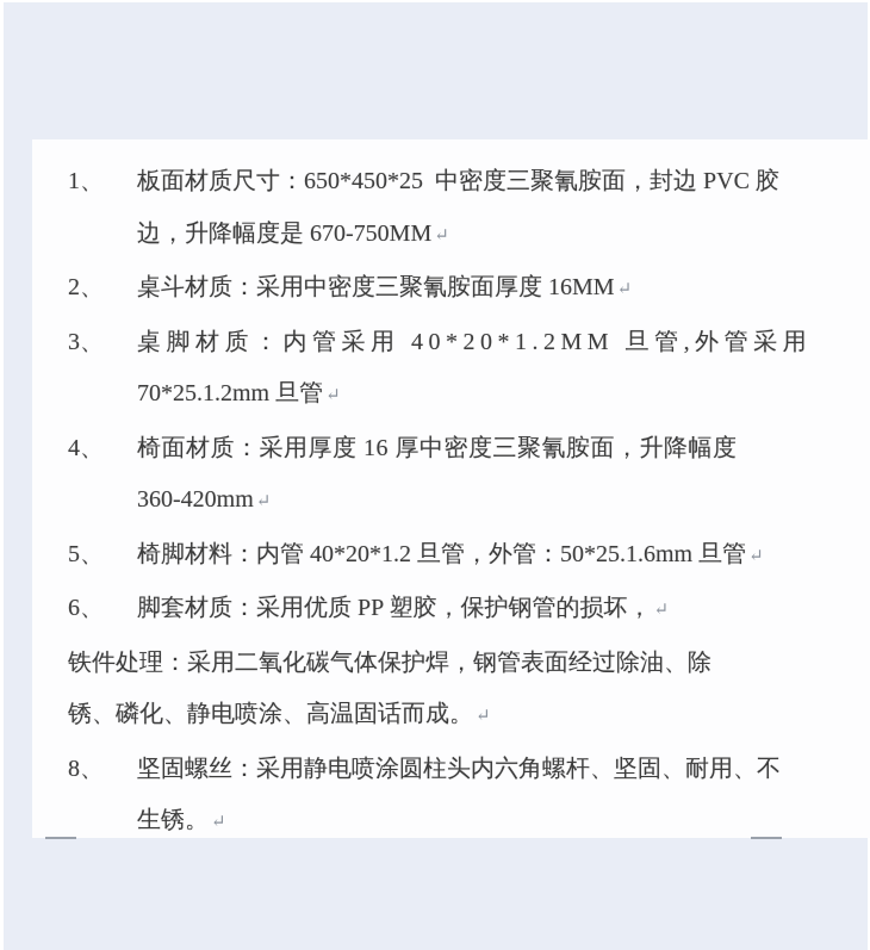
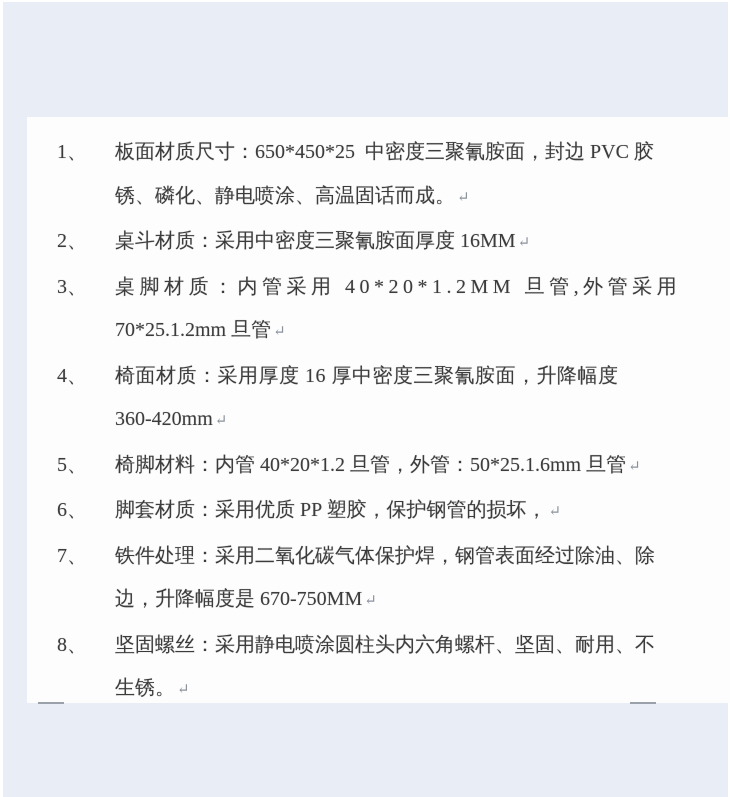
  1、
  板面材质尺寸：650*450*25 中密度三聚氰胺面，封边 PVC 胶
- 边，升降幅度是 670-750MM ↵
+ 锈、磷化、静电喷涂、高温固话而成。 ↵
  2、
  桌斗材质：采用中密度三聚氰胺面厚度 16MM ↵
  3、
  桌脚材质：内管采用 40*20*1.2MM 旦管,外管采用
  70*25.1.2mm 旦管 ↵
  4、
  椅面材质：采用厚度 16 厚中密度三聚氰胺面，升降幅度
  360-420mm ↵
  5、
  椅脚材料：内管 40*20*1.2 旦管，外管：50*25.1.6mm 旦管 ↵
  6、
  脚套材质：采用优质 PP 塑胶，保护钢管的损坏， ↵
+ 7、
  铁件处理：采用二氧化碳气体保护焊，钢管表面经过除油、除
- 锈、磷化、静电喷涂、高温固话而成。 ↵
+ 边，升降幅度是 670-750MM ↵
  8、
  坚固螺丝：采用静电喷涂圆柱头内六角螺杆、坚固、耐用、不
  生锈。 ↵
